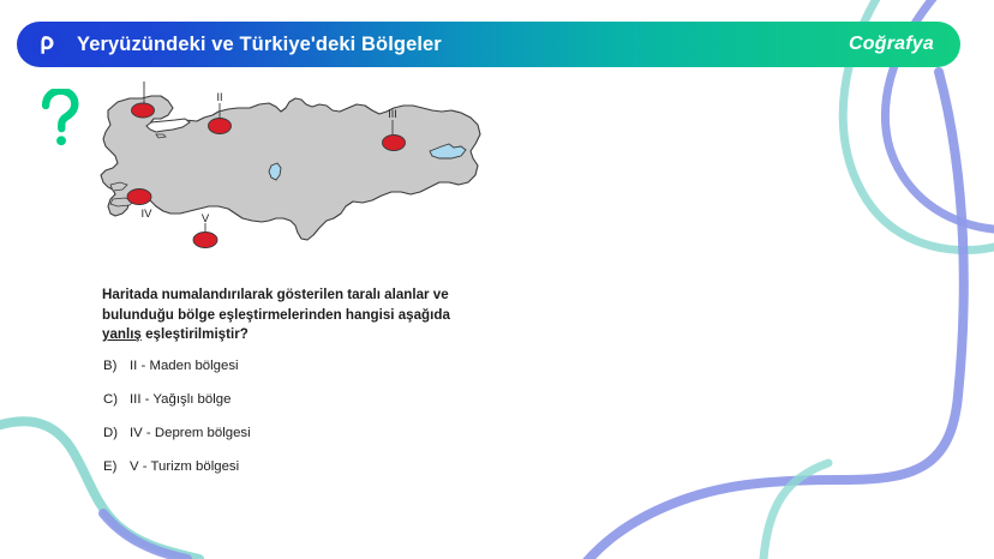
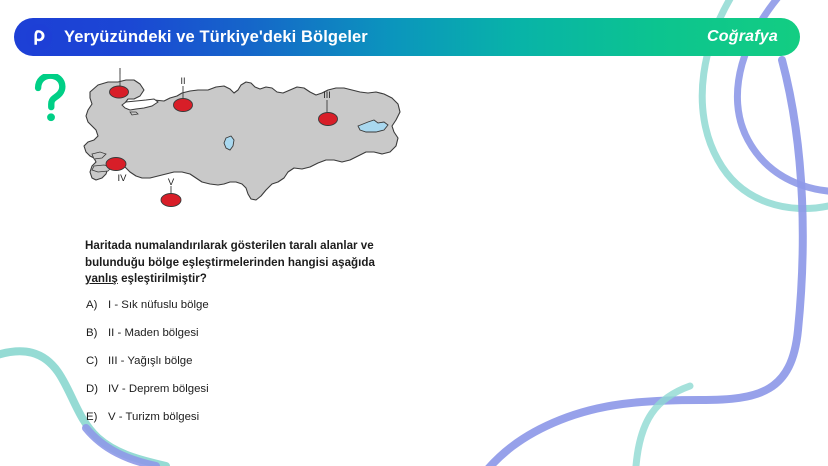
  Yeryüzündeki ve Türkiye'deki Bölgeler
  Coğrafya
  I
  II
  III
  IV
  V
  Haritada numalandırılarak gösterilen taralı alanlar ve
  bulunduğu bölge eşleştirmelerinden hangisi aşağıda
  yanlış eşleştirilmiştir?
+ A)
+ I - Sık nüfuslu bölge
  B)
  II - Maden bölgesi
  C)
  III - Yağışlı bölge
  D)
  IV - Deprem bölgesi
  E)
  V - Turizm bölgesi
